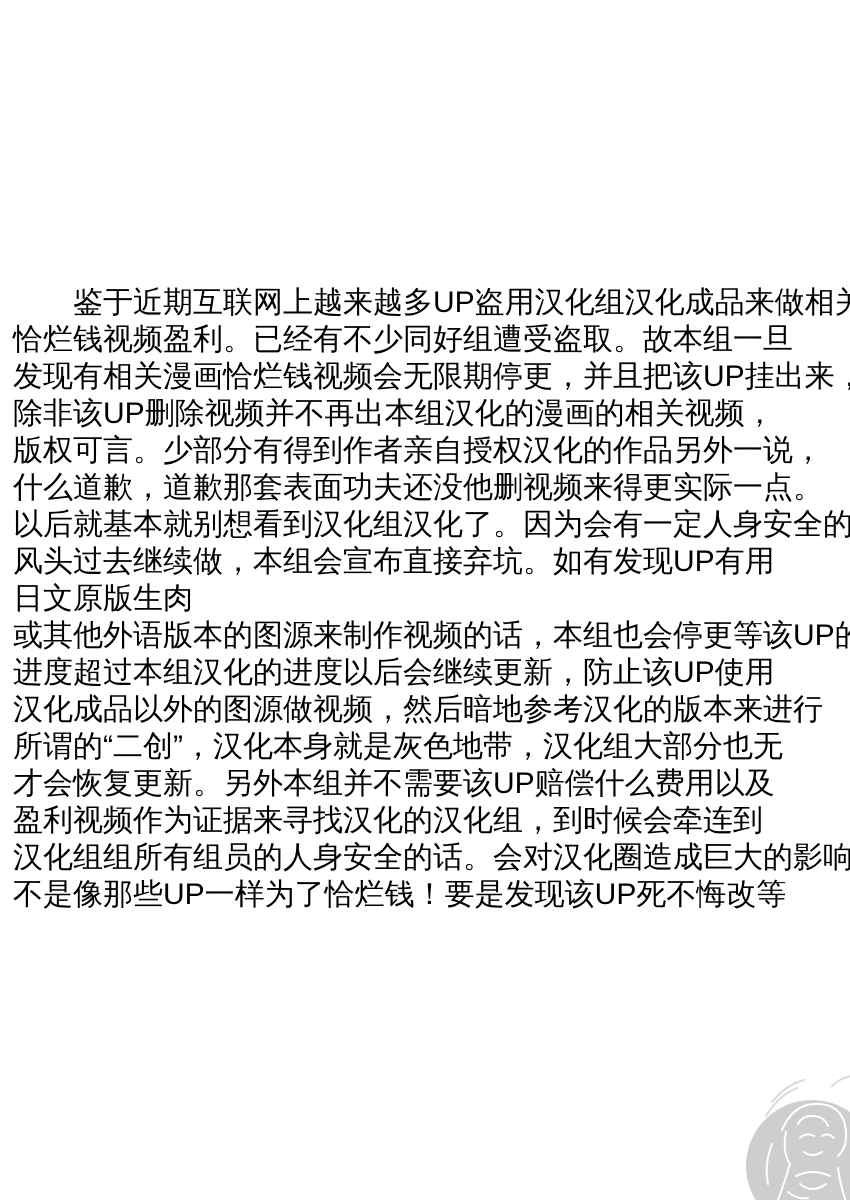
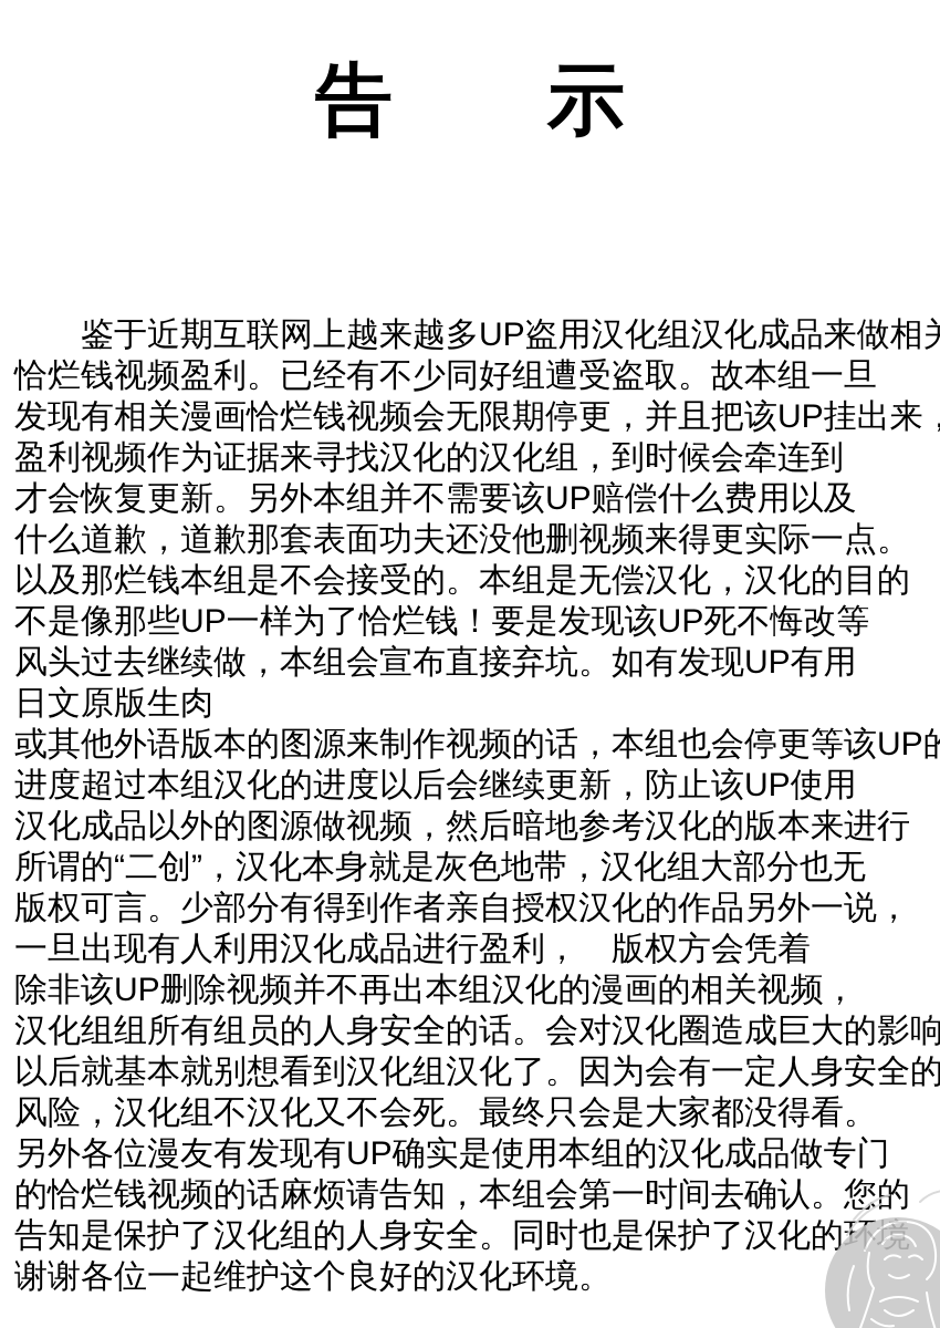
+ 告 示
  鉴于近期互联网上越来越多UP盗用汉化组汉化成品来做相
  恰烂钱视频盈利。已经有不少同好组遭受盗取。故本组一旦
  发现有相关漫画恰烂钱视频会无限期停更，并且把该UP挂出来
- 除非该UP删除视频并不再出本组汉化的漫画的相关视频，
+ 盈利视频作为证据来寻找汉化的汉化组，到时候会牵连到
- 版权可言。少部分有得到作者亲自授权汉化的作品另外一说，
+ 才会恢复更新。另外本组并不需要该UP赔偿什么费用以及
  什么道歉，道歉那套表面功夫还没他删视频来得更实际一点。
+ 以及那烂钱本组是不会接受的。本组是无偿汉化，汉化的目的
- 以后就基本就别想看到汉化组汉化了。因为会有一定人身安全的
+ 不是像那些UP一样为了恰烂钱！要是发现该UP死不悔改等
  风头过去继续做，本组会宣布直接弃坑。如有发现UP有用
  日文原版生肉
  或其他外语版本的图源来制作视频的话，本组也会停更等该UP
  进度超过本组汉化的进度以后会继续更新，防止该UP使用
  汉化成品以外的图源做视频，然后暗地参考汉化的版本来进行
  所谓的“二创”，汉化本身就是灰色地带，汉化组大部分也无
- 才会恢复更新。另外本组并不需要该UP赔偿什么费用以及
+ 版权可言。少部分有得到作者亲自授权汉化的作品另外一说，
+ 一旦出现有人利用汉化成品进行盈利， 版权方会凭着
- 盈利视频作为证据来寻找汉化的汉化组，到时候会牵连到
+ 除非该UP删除视频并不再出本组汉化的漫画的相关视频，
  汉化组组所有组员的人身安全的话。会对汉化圈造成巨大的影响
- 不是像那些UP一样为了恰烂钱！要是发现该UP死不悔改等
+ 以后就基本就别想看到汉化组汉化了。因为会有一定人身安全的
+ 风险，汉化组不汉化又不会死。最终只会是大家都没得看。
+ 另外各位漫友有发现有UP确实是使用本组的汉化成品做专门
+ 的恰烂钱视频的话麻烦请告知，本组会第一时间去确认。您的
+ 告知是保护了汉化组的人身安全。同时也是保护了汉化的环境
+ 谢谢各位一起维护这个良好的汉化环境。
